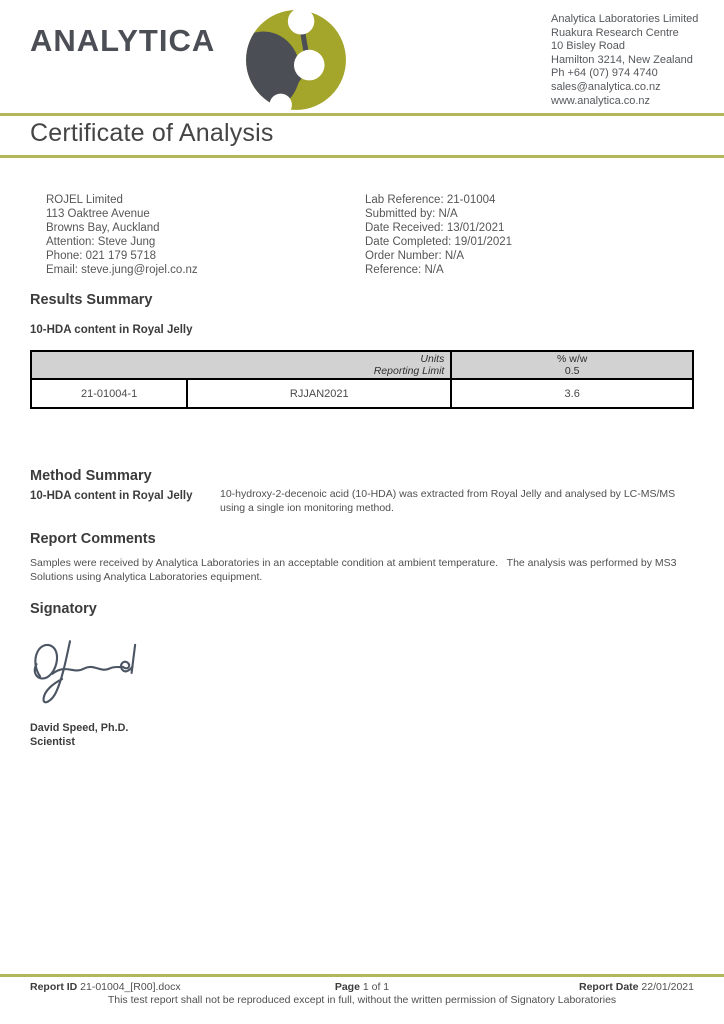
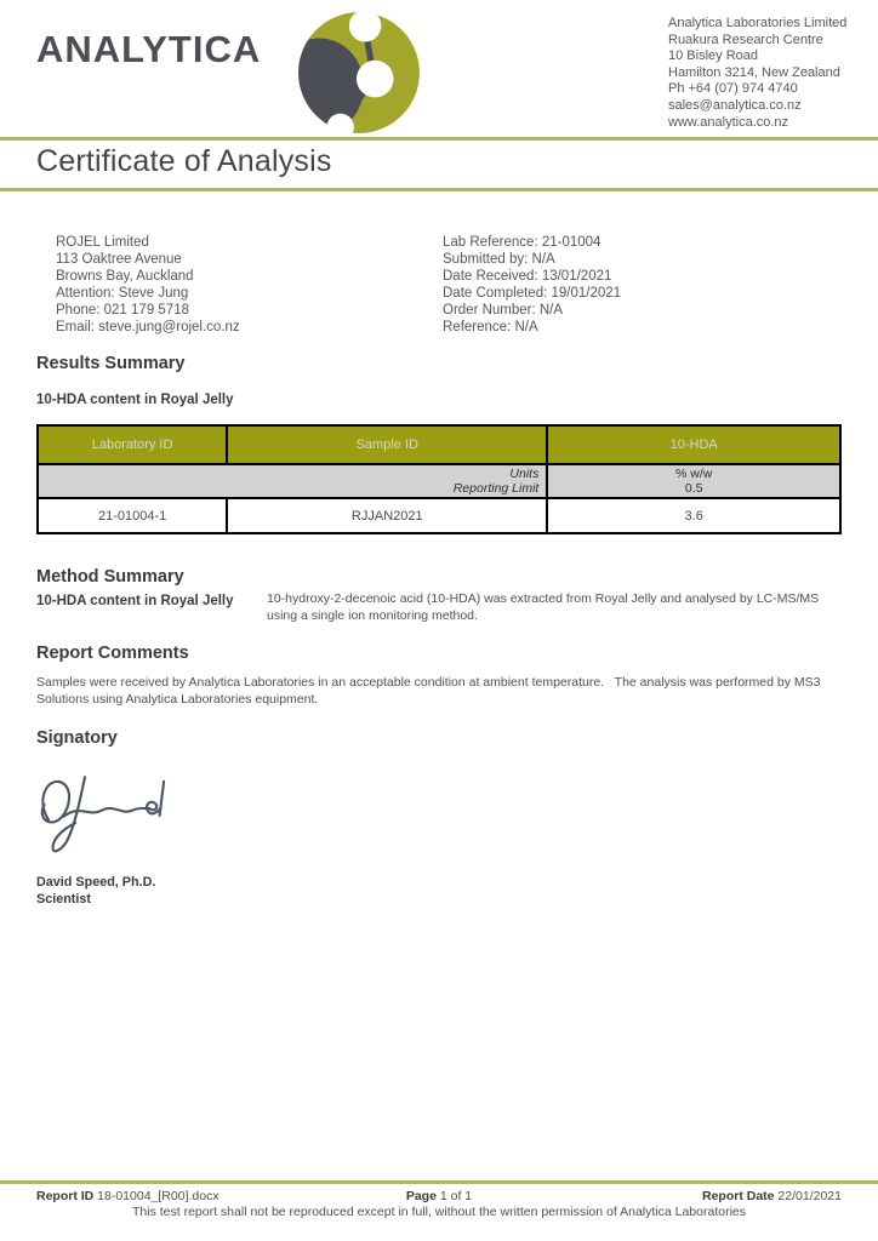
  ANALYTICA
  Analytica Laboratories Limited
  Ruakura Research Centre
  10 Bisley Road
  Hamilton 3214, New Zealand
  Ph +64 (07) 974 4740
  sales@analytica.co.nz
  www.analytica.co.nz
  Certificate of Analysis
  ROJEL Limited
  113 Oaktree Avenue
  Browns Bay, Auckland
  Attention: Steve Jung
  Phone: 021 179 5718
  Email: steve.jung@rojel.co.nz
  Lab Reference: 21-01004
  Submitted by: N/A
  Date Received: 13/01/2021
  Date Completed: 19/01/2021
  Order Number: N/A
  Reference: N/A
  Results Summary
  10-HDA content in Royal Jelly
+ Laboratory ID	Sample ID	10-HDA
  Units Reporting Limit	% w/w 0.5
  21-01004-1	RJJAN2021	3.6
  Method Summary
  10-HDA content in Royal Jelly
  10-hydroxy-2-decenoic acid (10-HDA) was extracted from Royal Jelly and analysed by LC-MS/MS using a single ion monitoring method.
  Report Comments
  Samples were received by Analytica Laboratories in an acceptable condition at ambient temperature. The analysis was performed by MS3 Solutions using Analytica Laboratories equipment.
  Signatory
  David Speed, Ph.D.
  Scientist
- Report ID 21-01004_[R00].docx
+ Report ID 18-01004_[R00].docx
  Page 1 of 1
  Report Date 22/01/2021
- This test report shall not be reproduced except in full, without the written permission of Signatory Laboratories
+ This test report shall not be reproduced except in full, without the written permission of Analytica Laboratories
